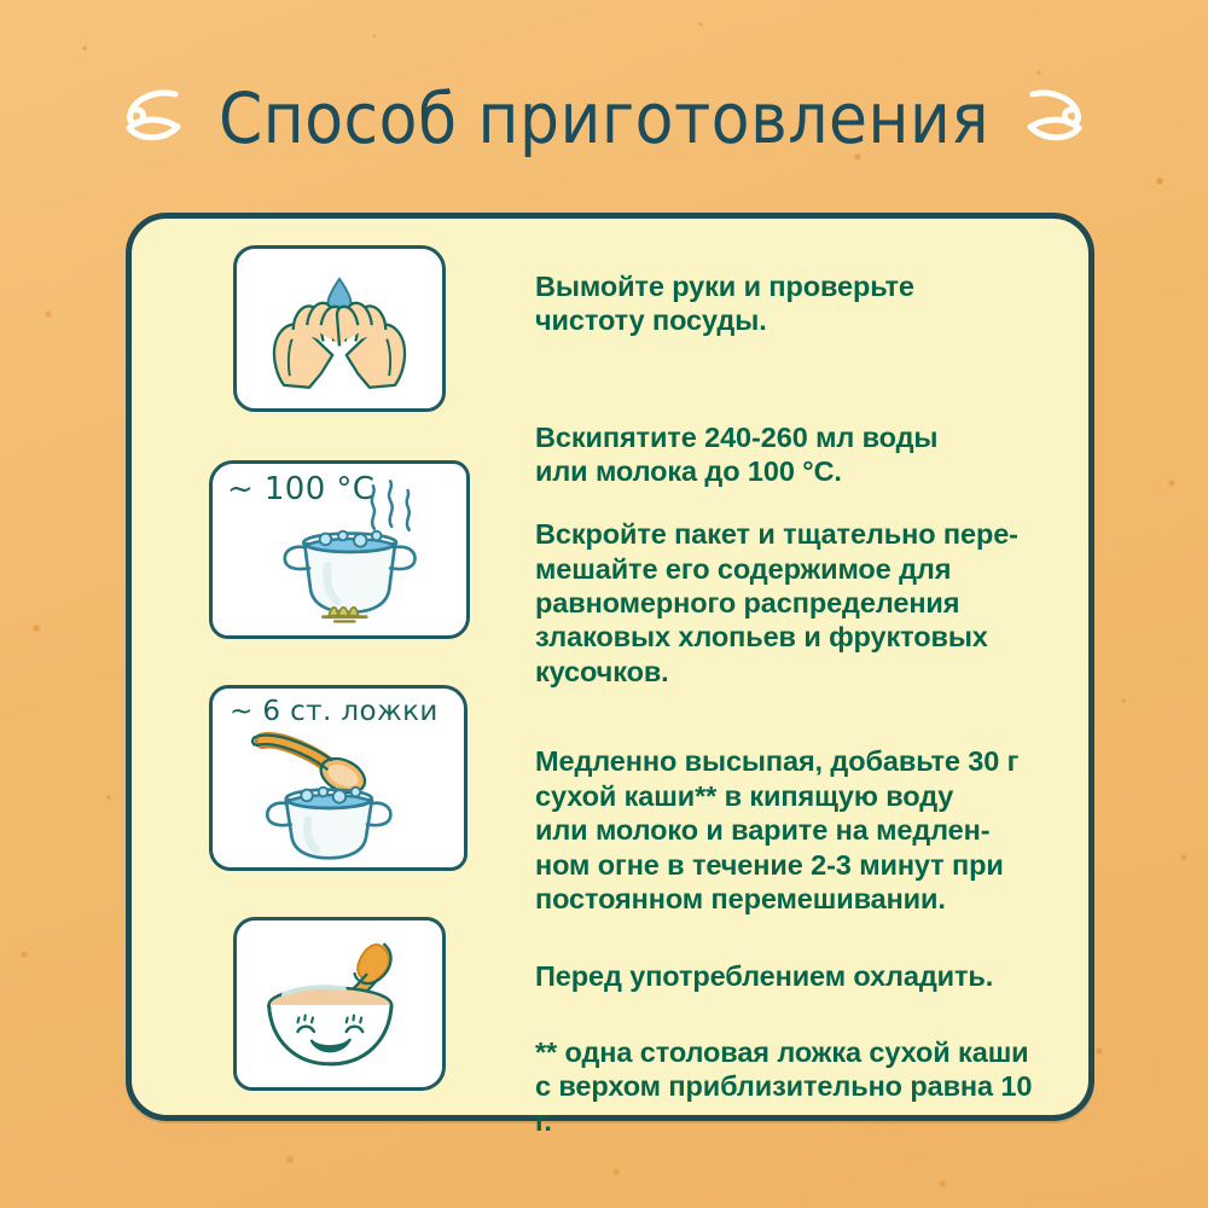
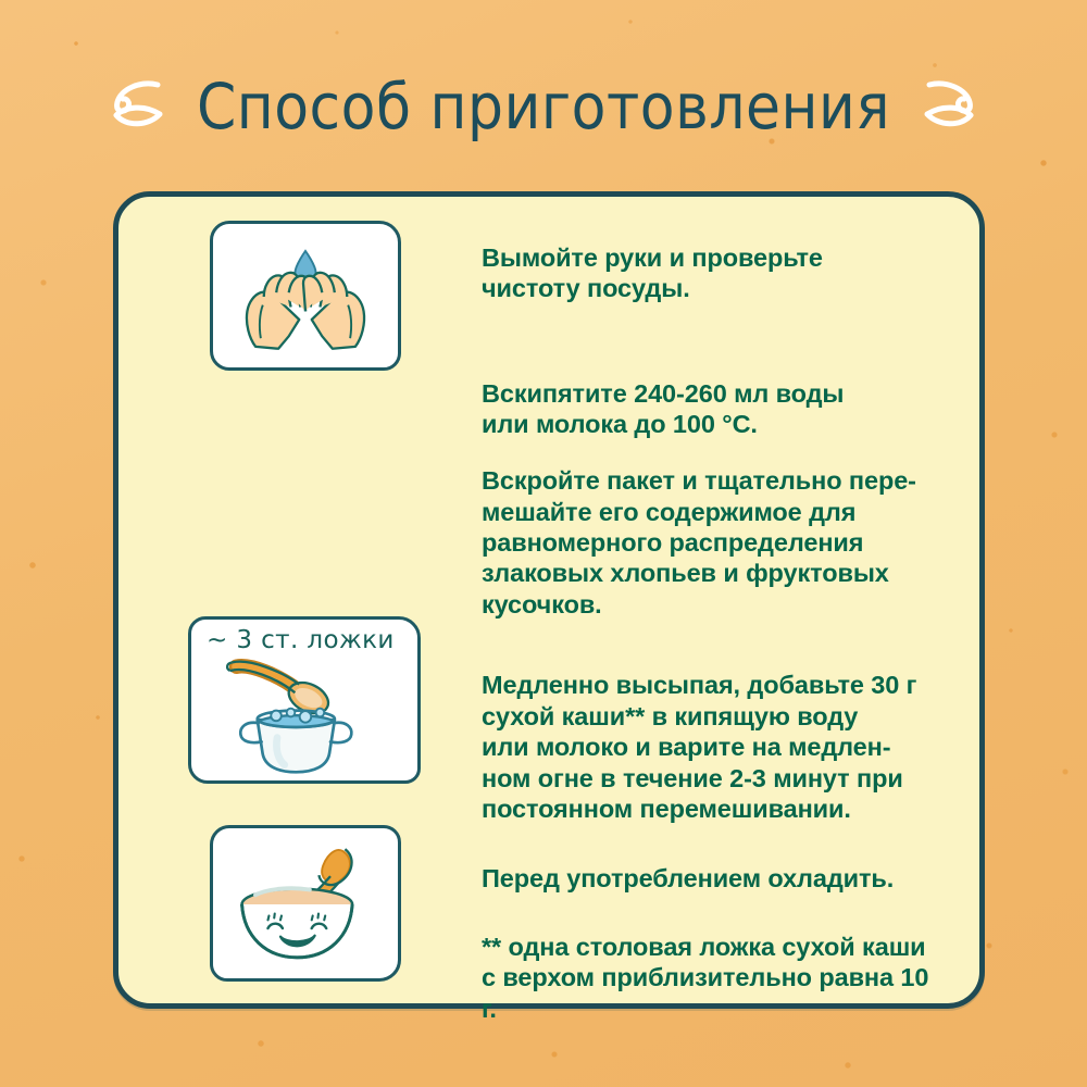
  Способ приготовления
- ~ 100 °C
- ~ 6 ст. ложки
+ ~ 3 ст. ложки
  Вымойте руки и проверьте
  чистоту посуды.
  Вскипятите 240-260 мл воды
  или молока до 100 °C.
  Вскройте пакет и тщательно пере-
  мешайте его содержимое для
  равномерного распределения
  злаковых хлопьев и фруктовых
  кусочков.
  Медленно высыпая, добавьте 30 г
  сухой каши** в кипящую воду
  или молоко и варите на медлен-
  ном огне в течение 2-3 минут при
  постоянном перемешивании.
  Перед употреблением охладить.
  ** одна столовая ложка сухой каши
  с верхом приблизительно равна 10 г.
